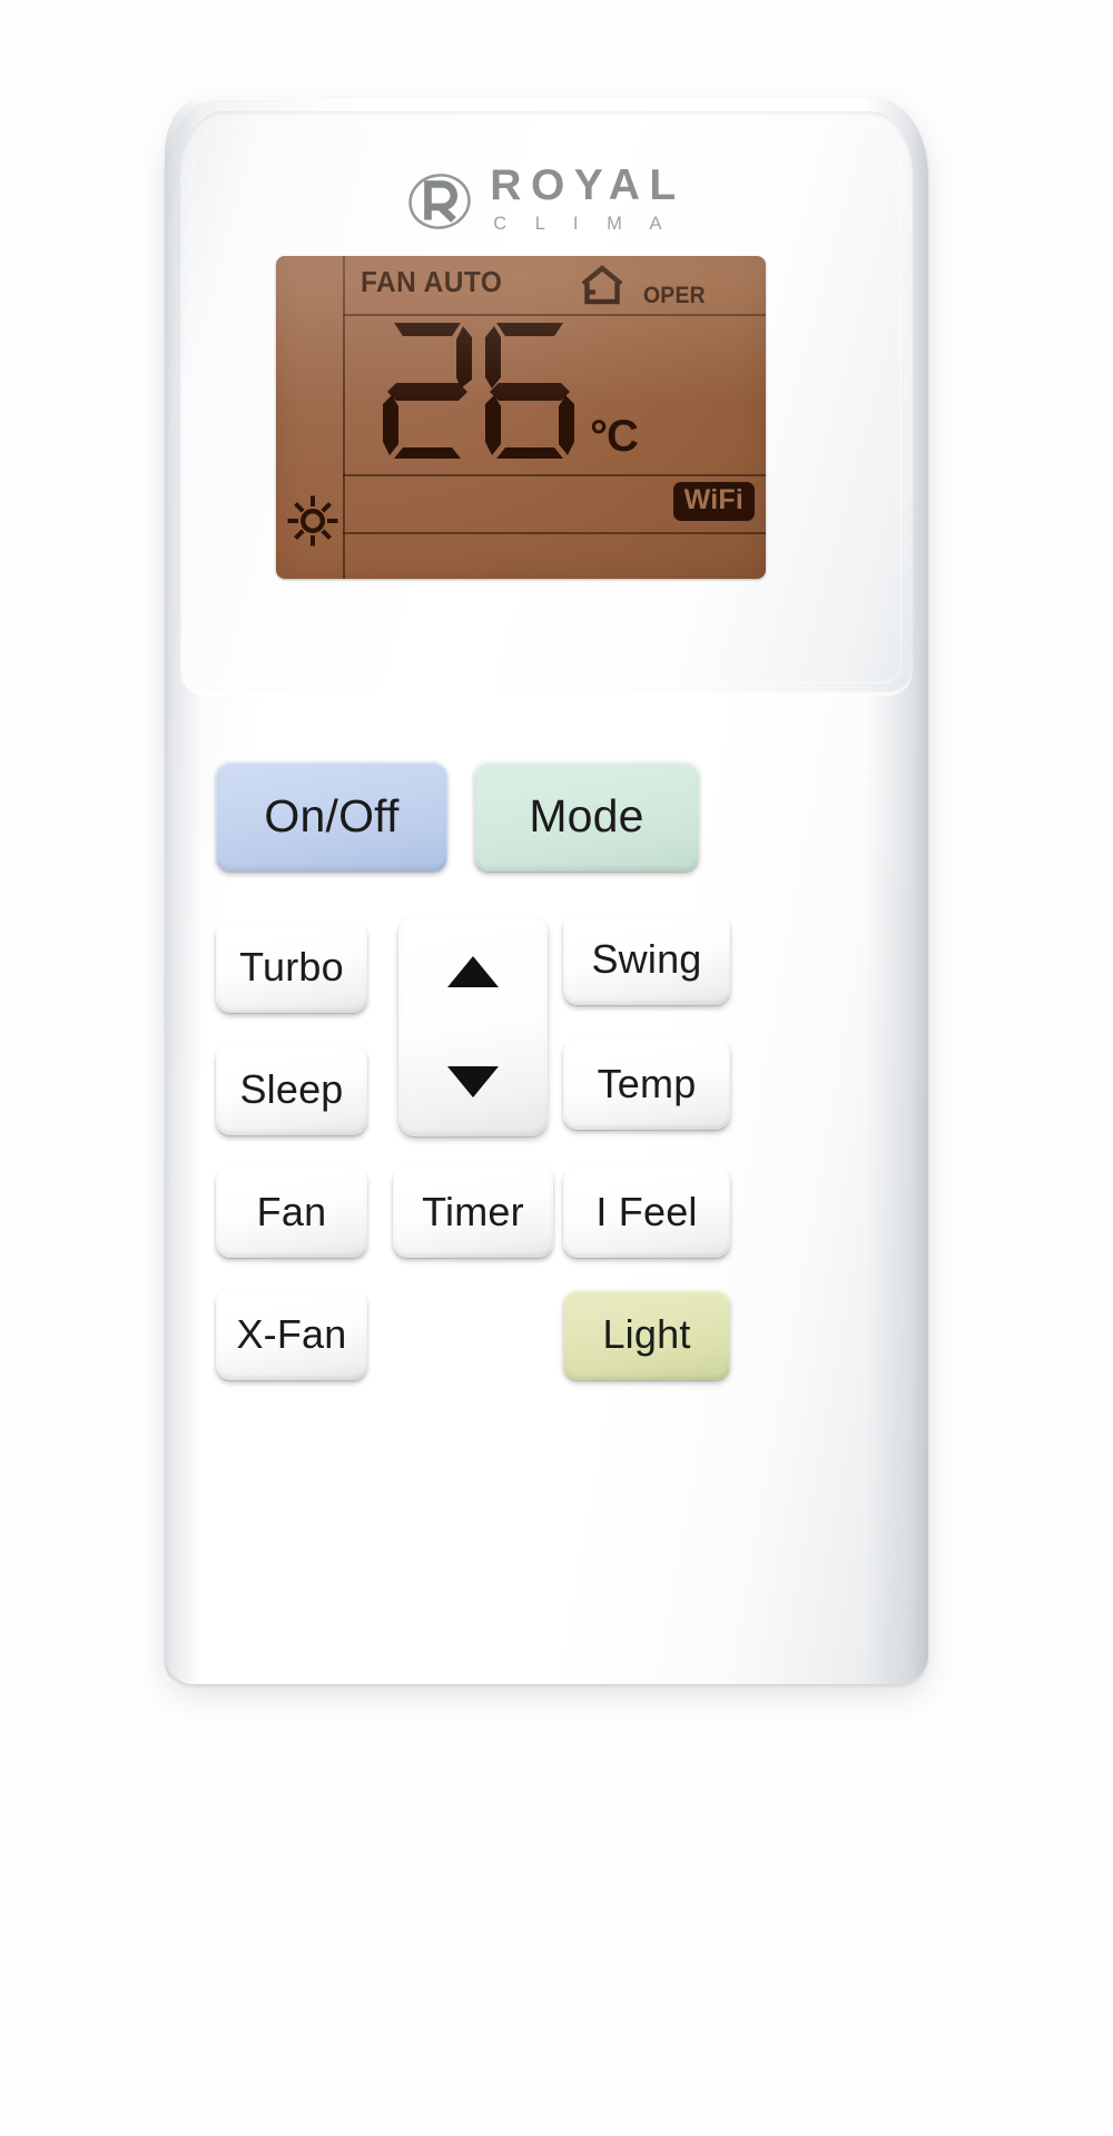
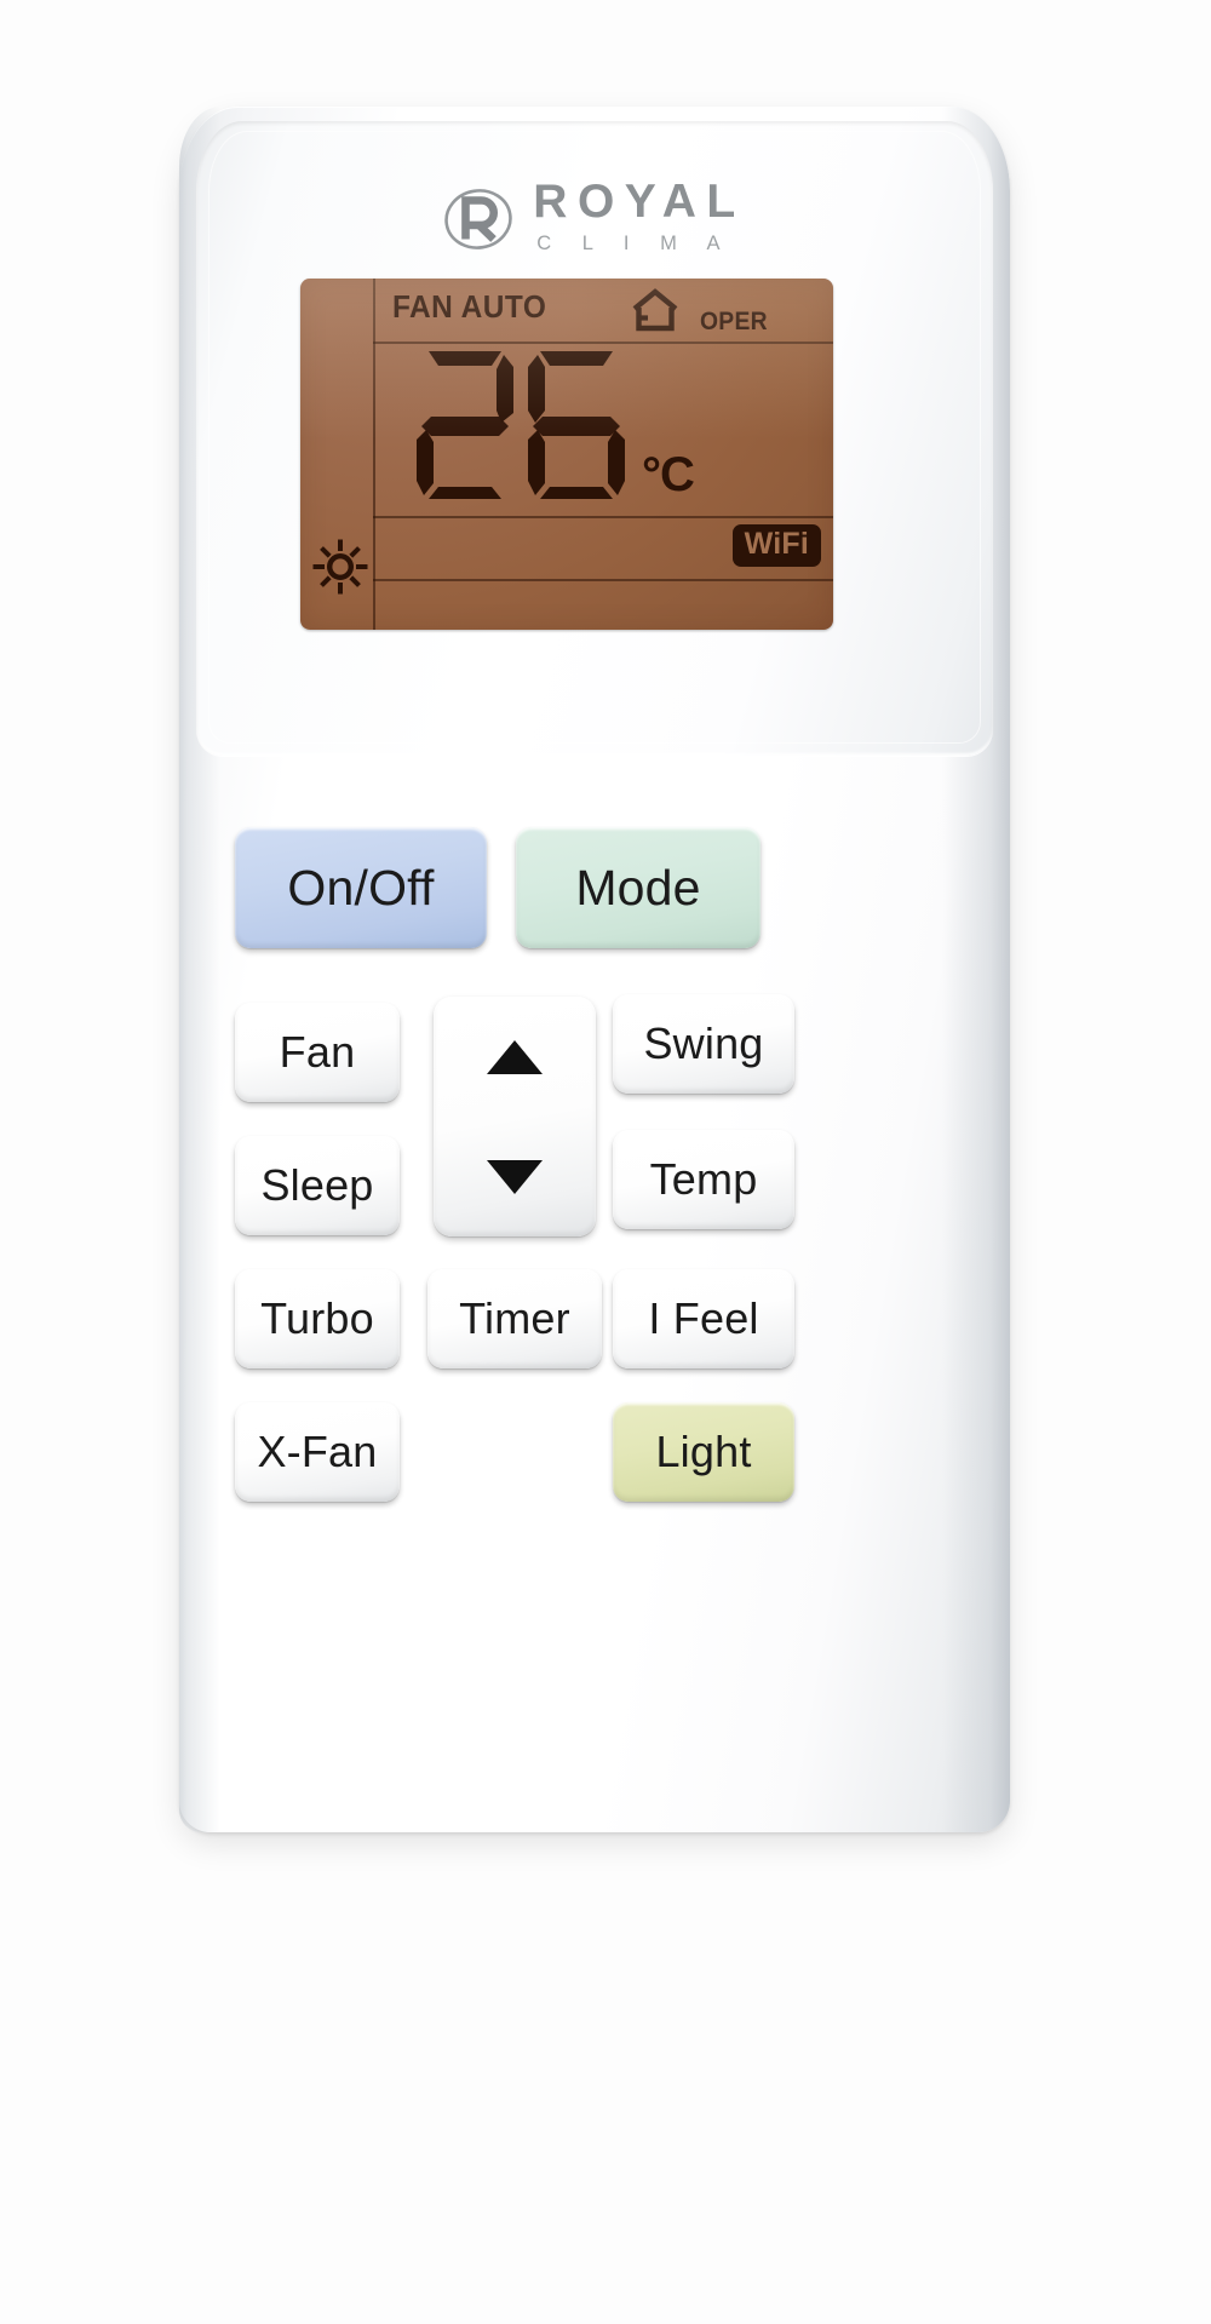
  ROYAL
  C L I M A
  °C
  WiFi
  On/Off
  Mode
- Turbo
+ Fan
  Sleep
- Fan
+ Turbo
  X-Fan
  Timer
  Swing
  Temp
  I Feel
  Light
